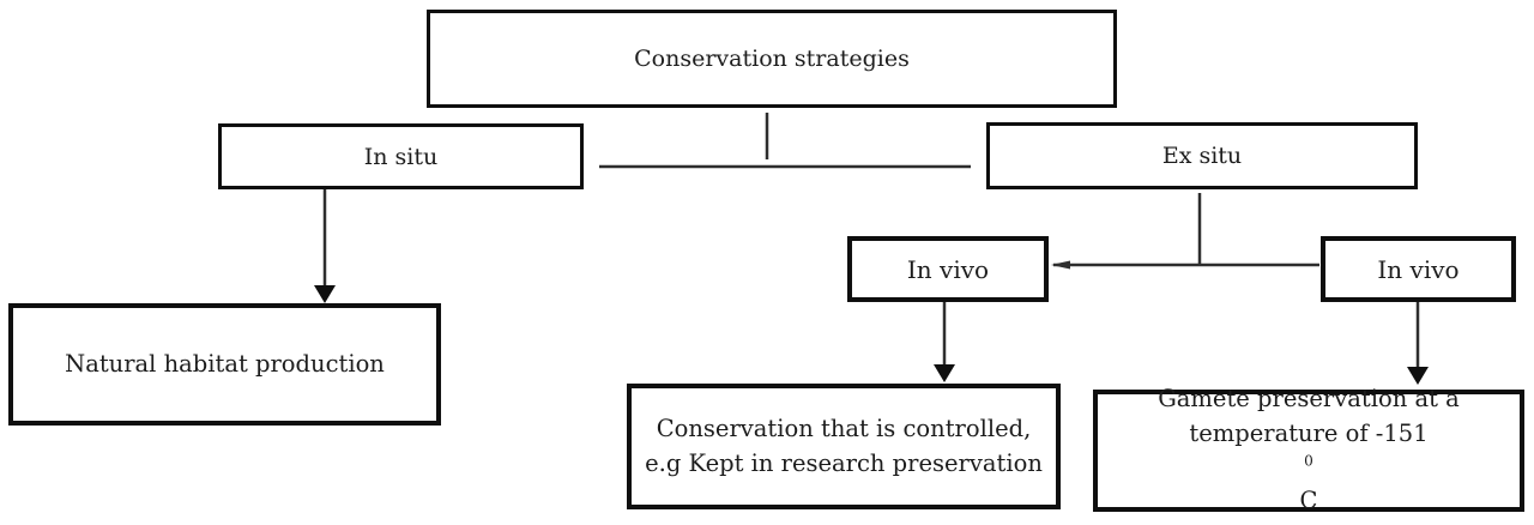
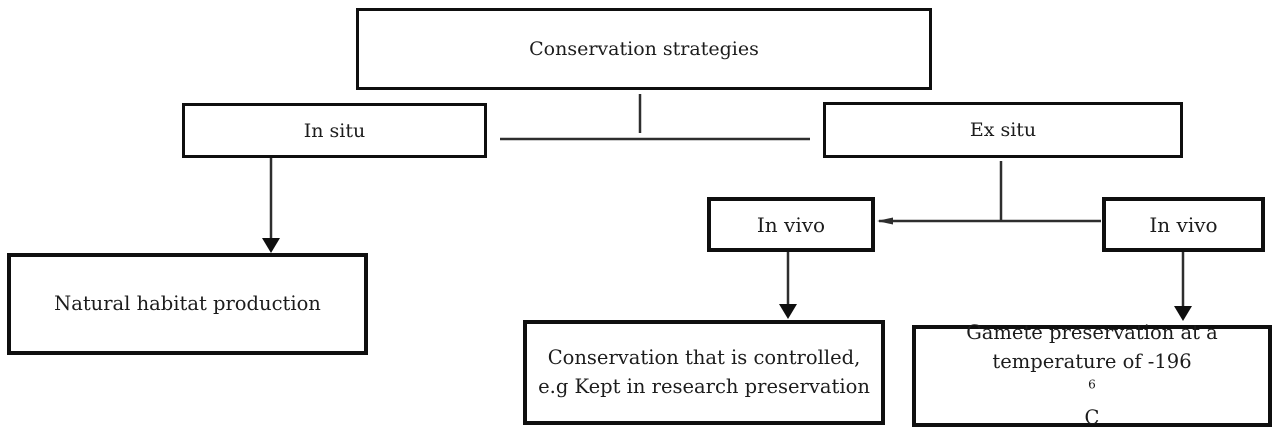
  Conservation strategies
  In situ
  Ex situ
  In vivo
  In vivo
  Natural habitat production
  Conservation that is controlled,
  e.g Kept in research preservation
  Gamete preservation at a
- temperature of -151
+ temperature of -196
- 0
+ 6
  C
